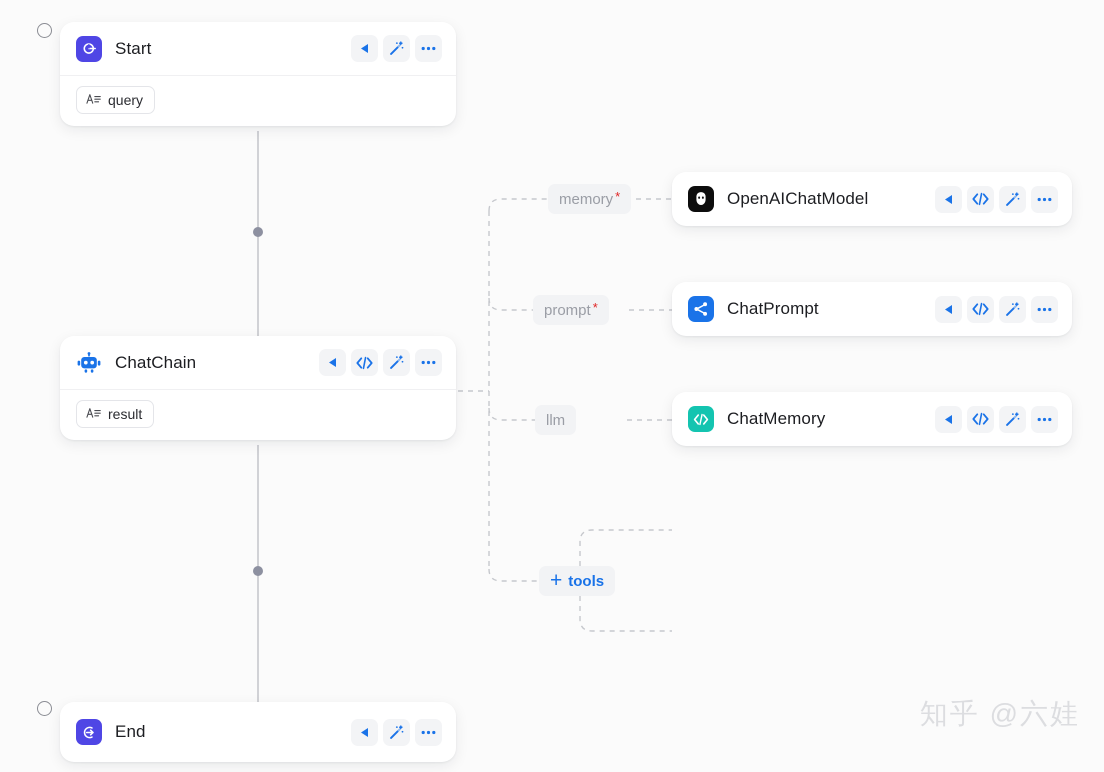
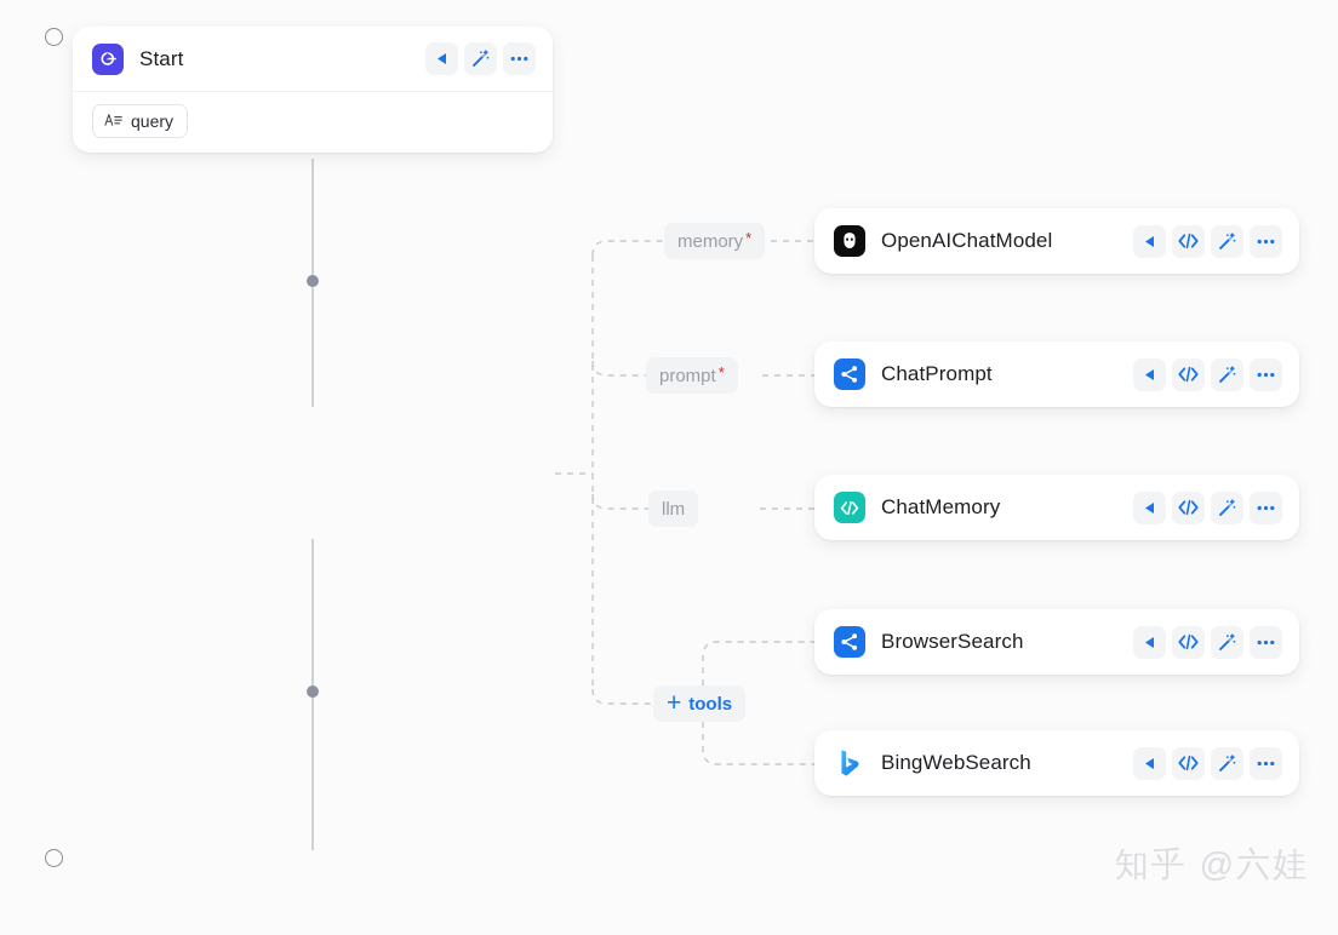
  Start
  query
- ChatChain
- result
- End
  memory
  *
  prompt
  *
  llm
  +
  tools
  OpenAIChatModel
  ChatPrompt
  ChatMemory
+ BrowserSearch
+ BingWebSearch
  知乎 @六娃
